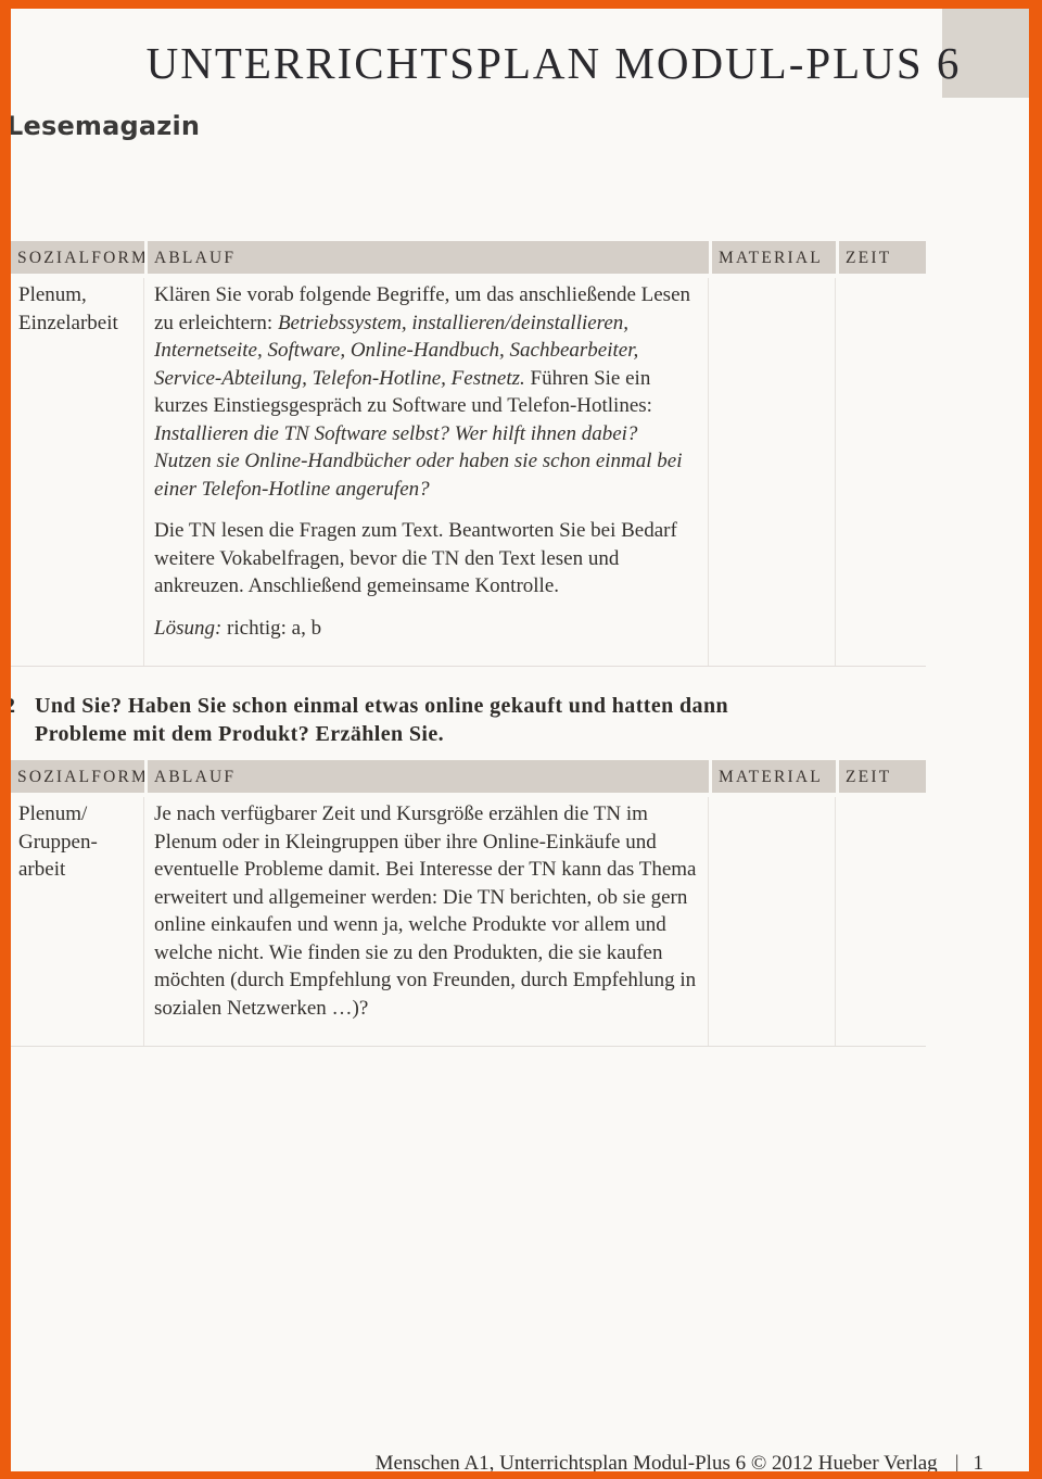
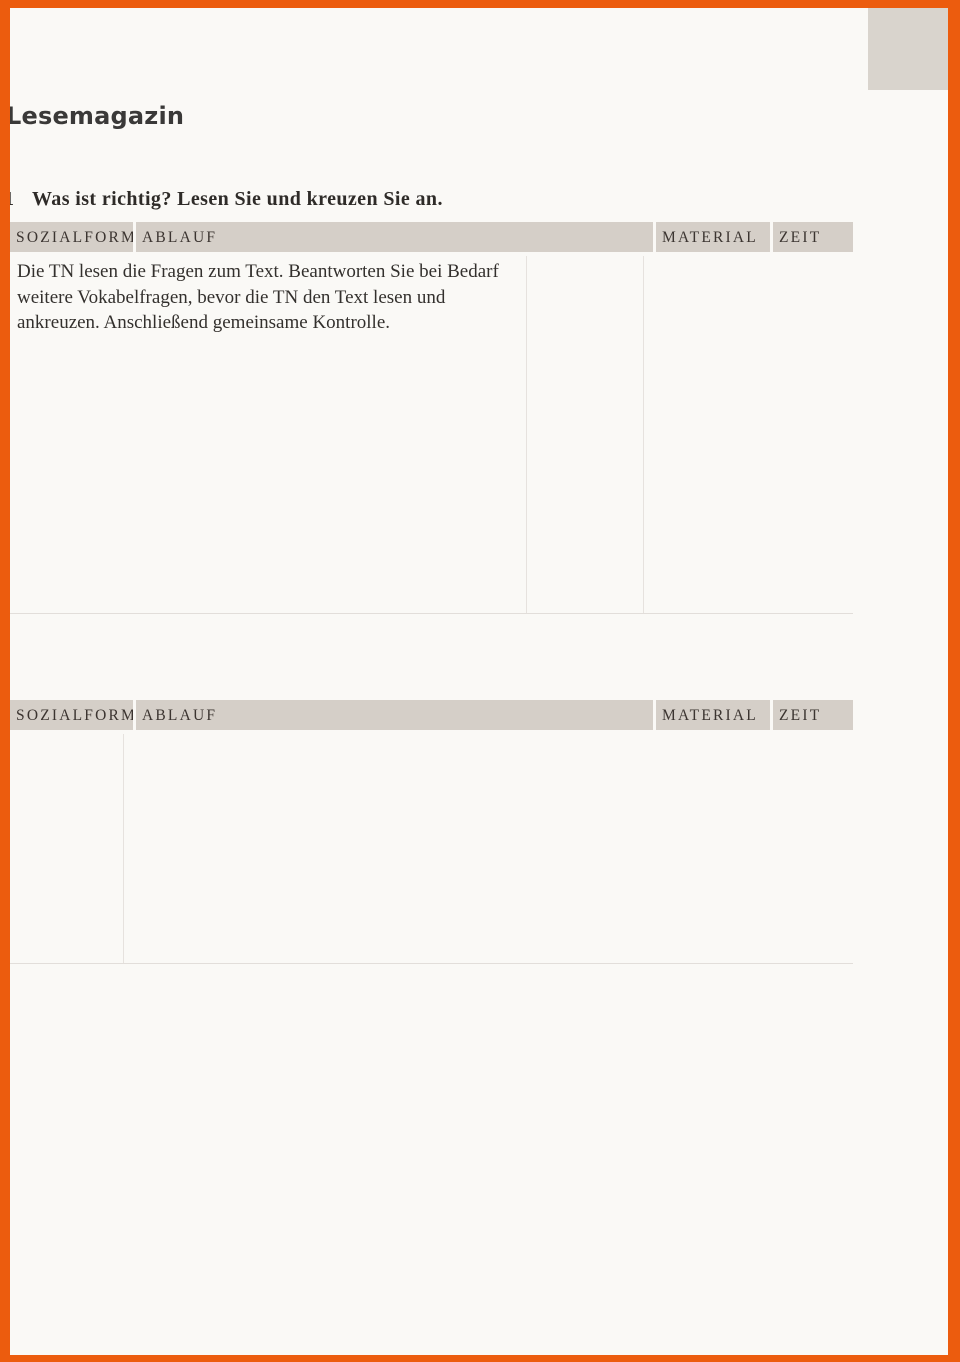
- UNTERRICHTSPLAN MODUL-PLUS 6
  Lesemagazin
+ 1
+ Was ist richtig? Lesen Sie und kreuzen Sie an.
  SOZIALFORM
  ABLAUF
  MATERIAL
  ZEIT
- Plenum,
- Einzelarbeit
- Klären Sie vorab folgende Begriffe, um das anschließende Lesen zu erleichtern: Betriebssystem, installieren/deinstallieren, Internetseite, Software, Online-Handbuch, Sachbearbeiter, Service-Abteilung, Telefon-Hotline, Festnetz. Führen Sie ein kurzes Einstiegsgespräch zu Software und Telefon-Hotlines: Installieren die TN Software selbst? Wer hilft ihnen dabei? Nutzen sie Online-Handbücher oder haben sie schon einmal bei einer Telefon-Hotline angerufen?
  Die TN lesen die Fragen zum Text. Beantworten Sie bei Bedarf weitere Vokabelfragen, bevor die TN den Text lesen und ankreuzen. Anschließend gemeinsame Kontrolle.
- Lösung: richtig: a, b
- 2
- Und Sie? Haben Sie schon einmal etwas online gekauft und hatten dann Probleme mit dem Produkt? Erzählen Sie.
  SOZIALFORM
  ABLAUF
  MATERIAL
  ZEIT
- Plenum/
- Gruppen-
- arbeit
- Je nach verfügbarer Zeit und Kursgröße erzählen die TN im Plenum oder in Kleingruppen über ihre Online-Einkäufe und eventuelle Probleme damit. Bei Interesse der TN kann das Thema erweitert und allgemeiner werden: Die TN berichten, ob sie gern online einkaufen und wenn ja, welche Produkte vor allem und welche nicht. Wie finden sie zu den Produkten, die sie kaufen möchten (durch Empfehlung von Freunden, durch Empfehlung in sozialen Netzwerken …)?
- Menschen A1, Unterrichtsplan Modul-Plus 6 © 2012 Hueber Verlag | 1
